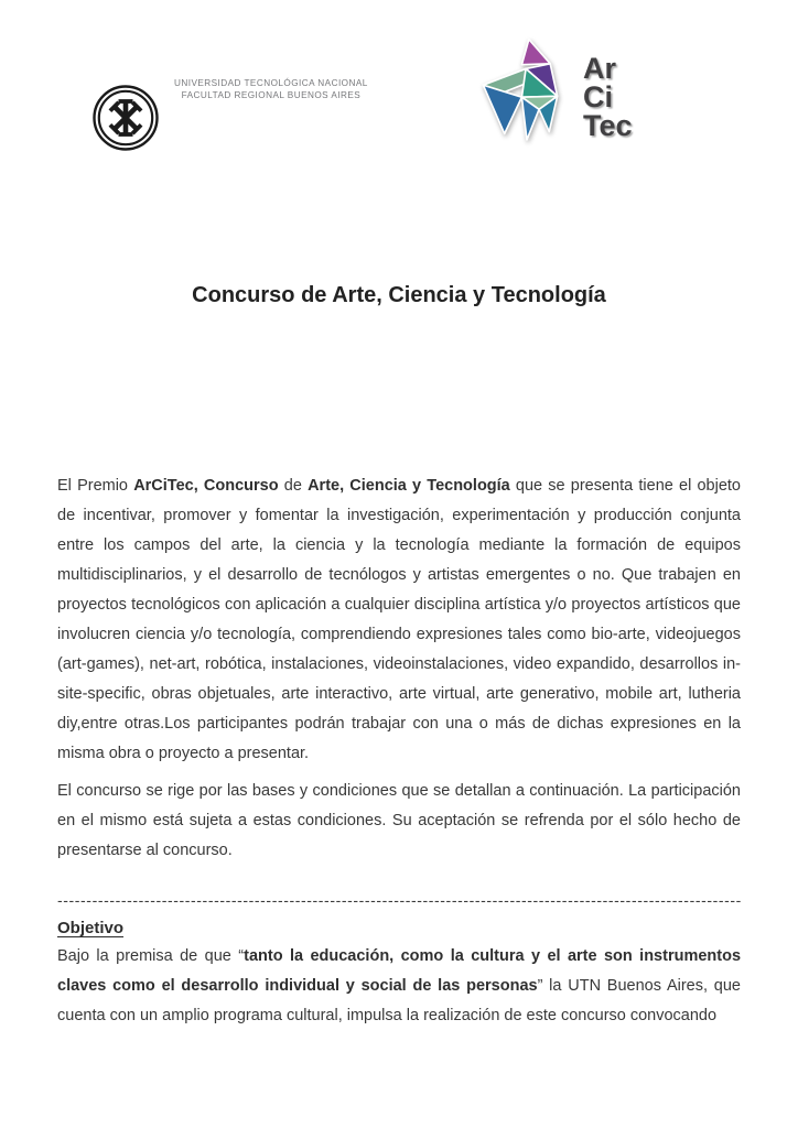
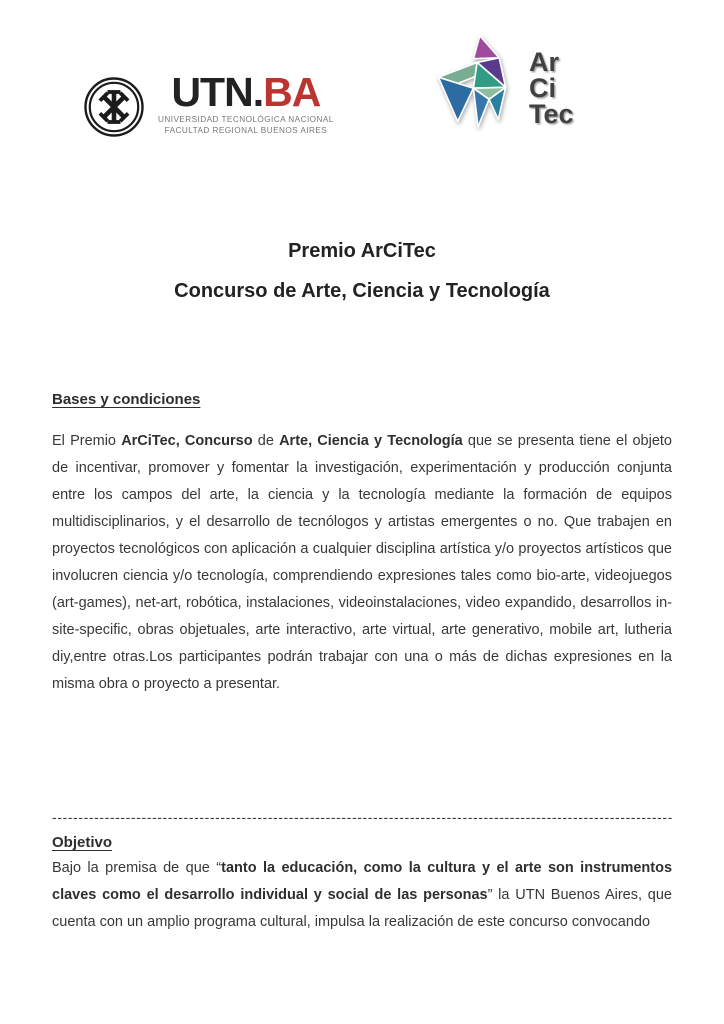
+ UTN.BA
  UNIVERSIDAD TECNOLÓGICA NACIONAL
  FACULTAD REGIONAL BUENOS AIRES
  Ar
  Ci
  Tec
+ Premio ArCiTec
  Concurso de Arte, Ciencia y Tecnología
+ Bases y condiciones
  El Premio ArCiTec, Concurso de Arte, Ciencia y Tecnología que se presenta tiene el objeto de incentivar, promover y fomentar la investigación, experimentación y producción conjunta entre los campos del arte, la ciencia y la tecnología mediante la formación de equipos multidisciplinarios, y el desarrollo de tecnólogos y artistas emergentes o no. Que trabajen en proyectos tecnológicos con aplicación a cualquier disciplina artística y/o proyectos artísticos que involucren ciencia y/o tecnología, comprendiendo expresiones tales como bio-arte, videojuegos (art-games), net-art, robótica, instalaciones, videoinstalaciones, video expandido, desarrollos in-site-specific, obras objetuales, arte interactivo, arte virtual, arte generativo, mobile art, lutheria diy,entre otras.Los participantes podrán trabajar con una o más de dichas expresiones en la misma obra o proyecto a presentar.
- El concurso se rige por las bases y condiciones que se detallan a continuación. La participación en el mismo está sujeta a estas condiciones. Su aceptación se refrenda por el sólo hecho de presentarse al concurso.
  ----------------------------------------------------------------------------------------------------------------------
  Objetivo
  Bajo la premisa de que “tanto la educación, como la cultura y el arte son instrumentos claves como el desarrollo individual y social de las personas” la UTN Buenos Aires, que cuenta con un amplio programa cultural, impulsa la realización de este concurso convocando
